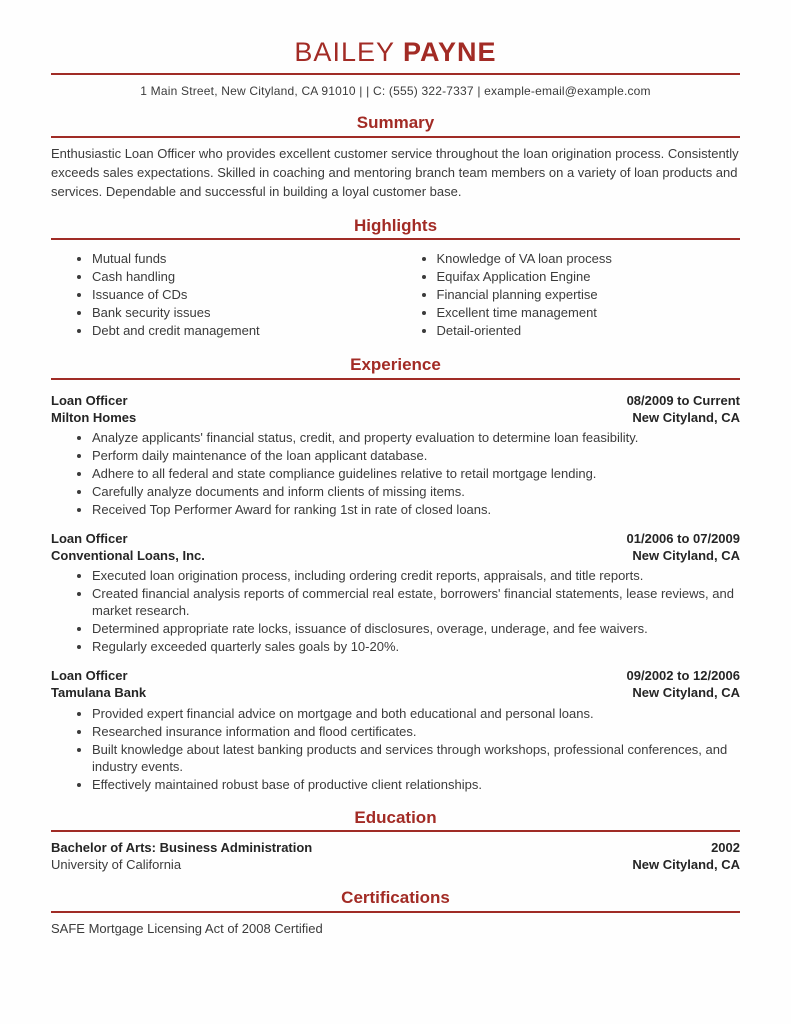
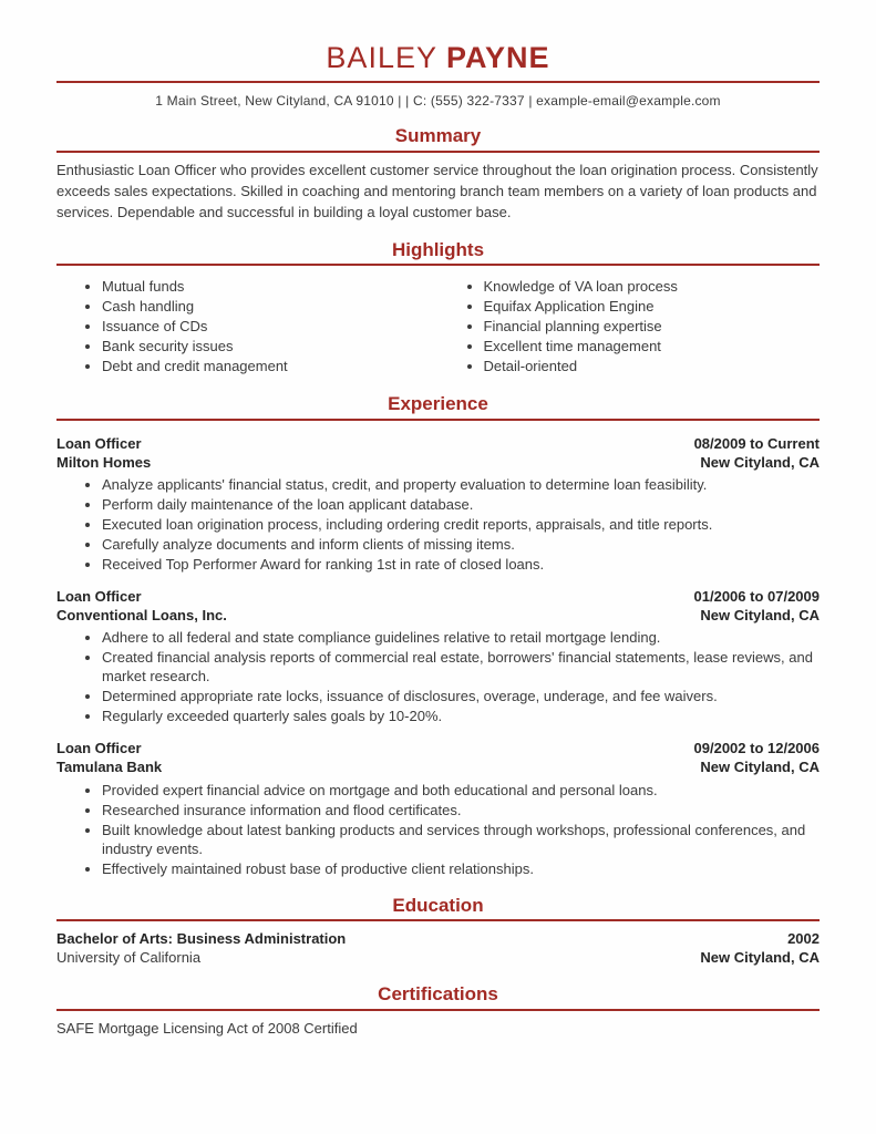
  BAILEY PAYNE
  1 Main Street, New Cityland, CA 91010 | | C: (555) 322-7337 | example-email@example.com
  Summary
  Enthusiastic Loan Officer who provides excellent customer service throughout the loan origination process. Consistently exceeds sales expectations. Skilled in coaching and mentoring branch team members on a variety of loan products and services. Dependable and successful in building a loyal customer base.
  Highlights
  Mutual funds
  Cash handling
  Issuance of CDs
  Bank security issues
  Debt and credit management
  Knowledge of VA loan process
  Equifax Application Engine
  Financial planning expertise
  Excellent time management
  Detail-oriented
  Experience
  Loan Officer
  08/2009 to Current
  Milton Homes
  New Cityland, CA
  Analyze applicants' financial status, credit, and property evaluation to determine loan feasibility.
  Perform daily maintenance of the loan applicant database.
- Adhere to all federal and state compliance guidelines relative to retail mortgage lending.
+ Executed loan origination process, including ordering credit reports, appraisals, and title reports.
  Carefully analyze documents and inform clients of missing items.
  Received Top Performer Award for ranking 1st in rate of closed loans.
  Loan Officer
  01/2006 to 07/2009
  Conventional Loans, Inc.
  New Cityland, CA
- Executed loan origination process, including ordering credit reports, appraisals, and title reports.
+ Adhere to all federal and state compliance guidelines relative to retail mortgage lending.
  Created financial analysis reports of commercial real estate, borrowers' financial statements, lease reviews, and market research.
  Determined appropriate rate locks, issuance of disclosures, overage, underage, and fee waivers.
  Regularly exceeded quarterly sales goals by 10-20%.
  Loan Officer
  09/2002 to 12/2006
  Tamulana Bank
  New Cityland, CA
  Provided expert financial advice on mortgage and both educational and personal loans.
  Researched insurance information and flood certificates.
  Built knowledge about latest banking products and services through workshops, professional conferences, and industry events.
  Effectively maintained robust base of productive client relationships.
  Education
  Bachelor of Arts: Business Administration
  2002
  University of California
  New Cityland, CA
  Certifications
  SAFE Mortgage Licensing Act of 2008 Certified
